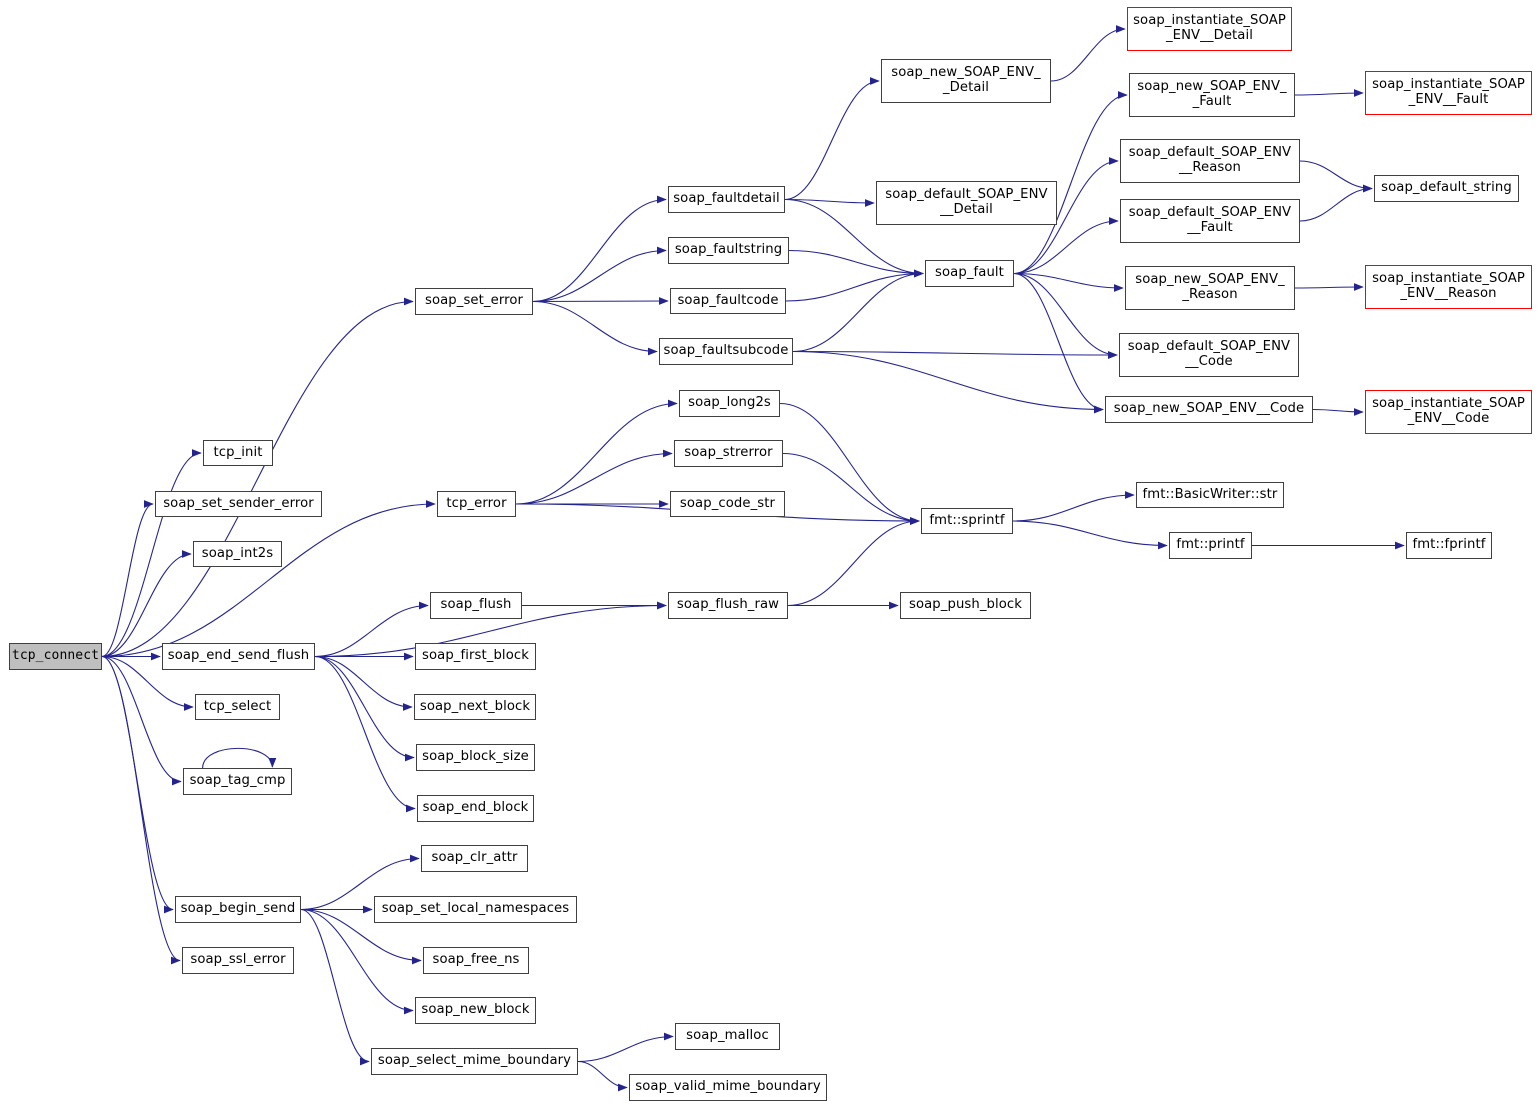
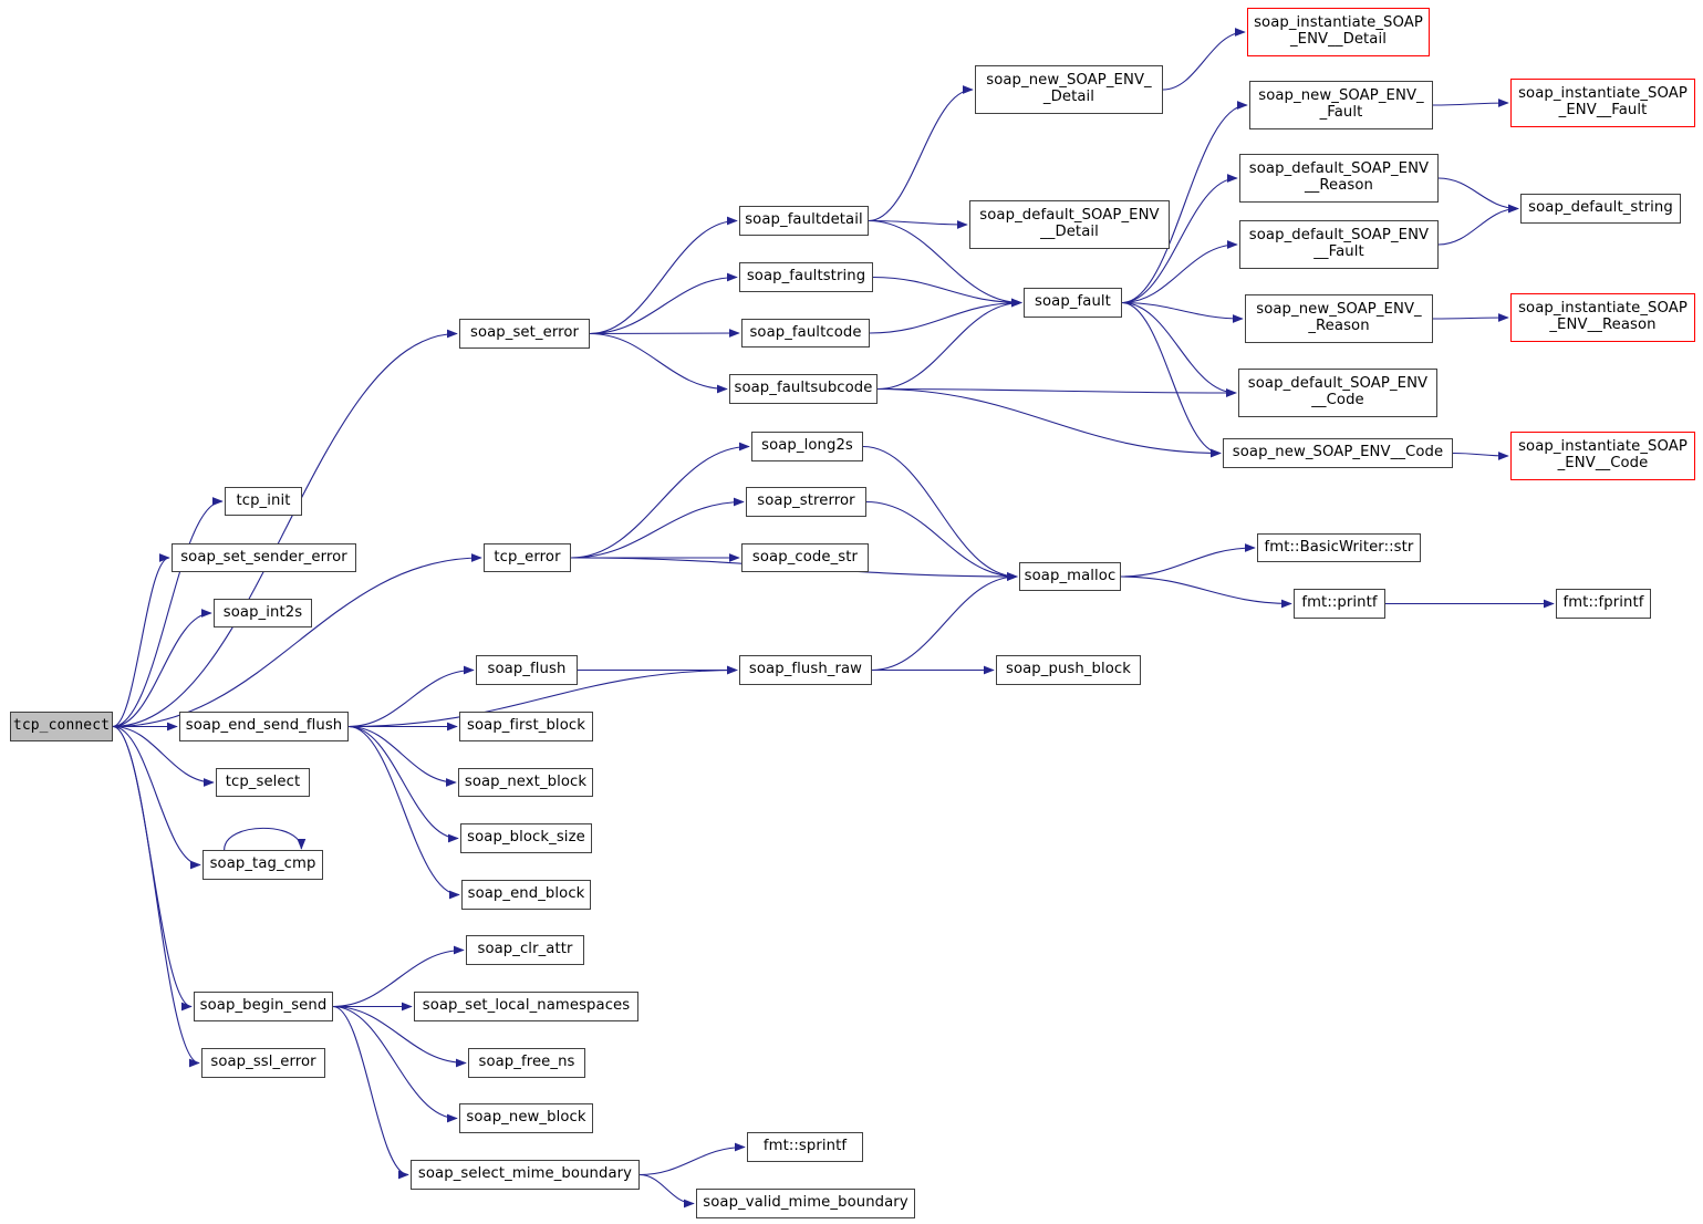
  tcp_connect
  tcp_init
  soap_set_sender_error
  soap_int2s
  soap_end_send_flush
  tcp_select
  soap_tag_cmp
  soap_begin_send
  soap_ssl_error
  soap_set_error
  soap_faultdetail
  soap_faultstring
  soap_faultcode
  soap_faultsubcode
  soap_new_SOAP_ENV_
  _Detail
  soap_default_SOAP_ENV
  __Detail
  soap_fault
  soap_instantiate_SOAP
  _ENV__Detail
  soap_new_SOAP_ENV_
  _Fault
  soap_instantiate_SOAP
  _ENV__Fault
  soap_default_SOAP_ENV
  __Reason
  soap_default_SOAP_ENV
  __Fault
  soap_default_string
  soap_new_SOAP_ENV_
  _Reason
  soap_instantiate_SOAP
  _ENV__Reason
  soap_default_SOAP_ENV
  __Code
  soap_new_SOAP_ENV__Code
  soap_instantiate_SOAP
  _ENV__Code
  soap_long2s
  soap_strerror
  tcp_error
  soap_code_str
- fmt::sprintf
+ soap_malloc
  fmt::BasicWriter::str
  fmt::printf
  fmt::fprintf
  soap_flush
  soap_flush_raw
  soap_push_block
  soap_first_block
  soap_next_block
  soap_block_size
  soap_end_block
  soap_clr_attr
  soap_set_local_namespaces
  soap_free_ns
  soap_new_block
  soap_select_mime_boundary
- soap_malloc
+ fmt::sprintf
  soap_valid_mime_boundary
